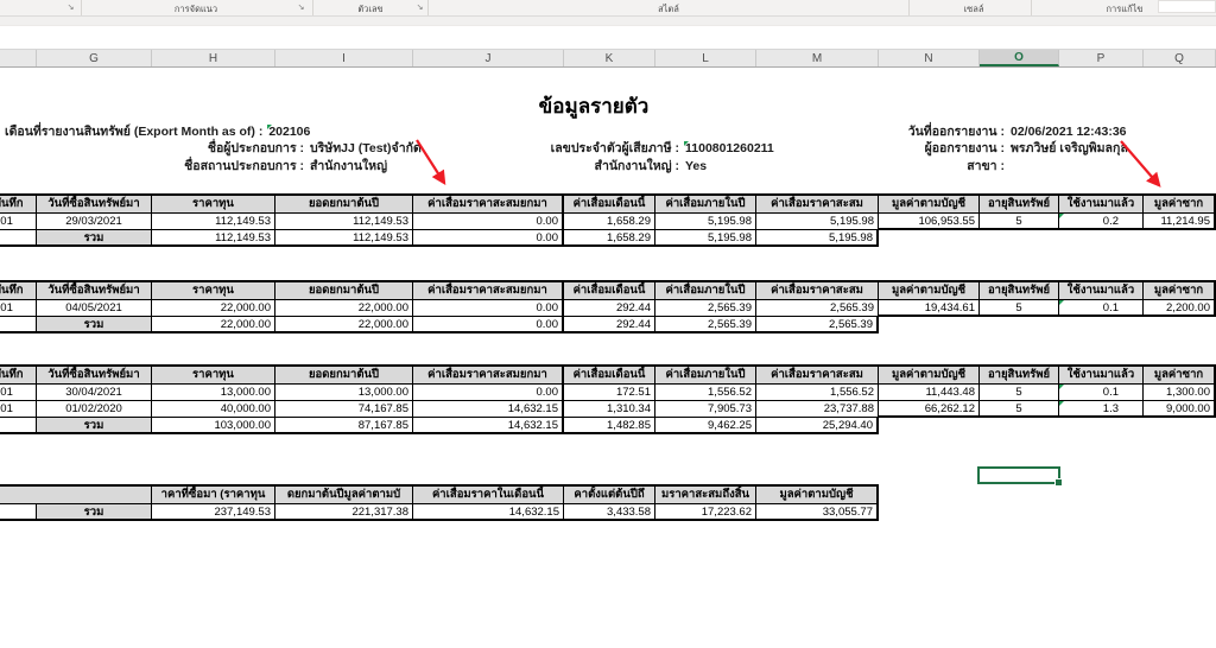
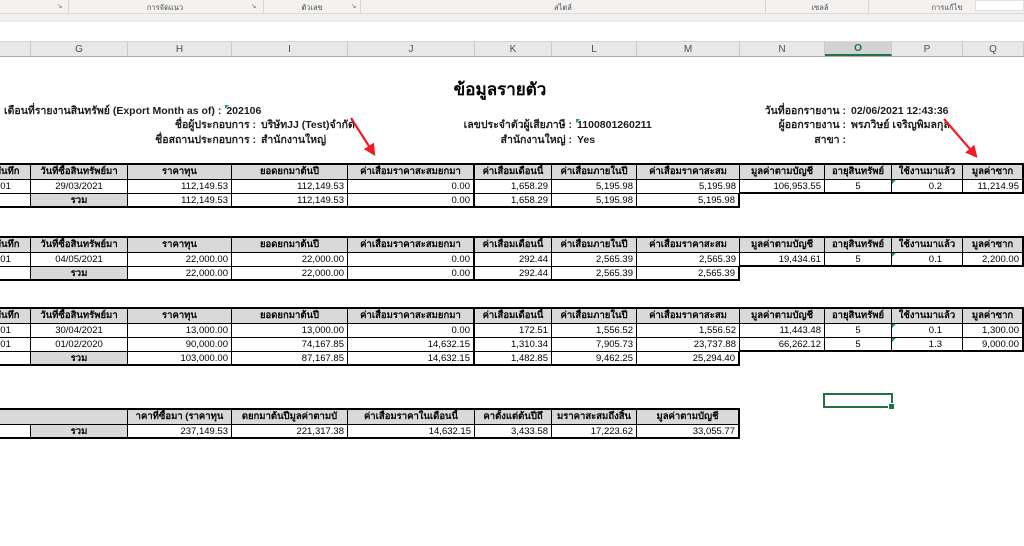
  การจัดแนว
  ตัวเลข
  สไตล์
  เซลล์
  การแก้ไข
  G
  H
  I
  J
  K
  L
  M
  N
  O
  P
  Q
  ข้อมูลรายตัว
  เดือนที่รายงานสินทรัพย์ (Export Month as of) :
  202106
  ชื่อผู้ประกอบการ :
  บริษัทJJ (Test)จำกัด
  ชื่อสถานประกอบการ :
  สำนักงานใหญ่
  เลขประจำตัวผู้เสียภาษี :
  1100801260211
  สำนักงานใหญ่ :
  Yes
  วันที่ออกรายงาน :
  02/06/2021 12:43:36
  ผู้ออกรายงาน :
  พรภวิษย์ เจริญพิมลกุล
  สาขา :
  วันที่ซื้อสินทรัพย์มา
  ราคาทุน
  ยอดยกมาต้นปี
  ค่าเสื่อมราคาสะสมยกมา
  ค่าเสื่อมเดือนนี้
  ค่าเสื่อมภายในปี
  ค่าเสื่อมราคาสะสม
  มูลค่าตามบัญชี
  อายุสินทรัพย์
  ใช้งานมาแล้ว
  มูลค่าซาก
  29/03/2021
  112,149.53
  112,149.53
  0.00
  1,658.29
  5,195.98
  5,195.98
  106,953.55
  5
  0.2
  11,214.95
  รวม
  112,149.53
  112,149.53
  0.00
  1,658.29
  5,195.98
  5,195.98
  วันที่ซื้อสินทรัพย์มา
  ราคาทุน
  ยอดยกมาต้นปี
  ค่าเสื่อมราคาสะสมยกมา
  ค่าเสื่อมเดือนนี้
  ค่าเสื่อมภายในปี
  ค่าเสื่อมราคาสะสม
  มูลค่าตามบัญชี
  อายุสินทรัพย์
  ใช้งานมาแล้ว
  มูลค่าซาก
  04/05/2021
  22,000.00
  22,000.00
  0.00
  292.44
  2,565.39
  2,565.39
  19,434.61
  5
  0.1
  2,200.00
  รวม
  22,000.00
  22,000.00
  0.00
  292.44
  2,565.39
  2,565.39
  วันที่ซื้อสินทรัพย์มา
  ราคาทุน
  ยอดยกมาต้นปี
  ค่าเสื่อมราคาสะสมยกมา
  ค่าเสื่อมเดือนนี้
  ค่าเสื่อมภายในปี
  ค่าเสื่อมราคาสะสม
  มูลค่าตามบัญชี
  อายุสินทรัพย์
  ใช้งานมาแล้ว
  มูลค่าซาก
  30/04/2021
  13,000.00
  13,000.00
  0.00
  172.51
  1,556.52
  1,556.52
  11,443.48
  5
  0.1
  1,300.00
  01/02/2020
- 40,000.00
+ 90,000.00
  74,167.85
  14,632.15
  1,310.34
  7,905.73
  23,737.88
  66,262.12
  5
  1.3
  9,000.00
  รวม
  103,000.00
  87,167.85
  14,632.15
  1,482.85
  9,462.25
  25,294.40
  าคาที่ซื้อมา (ราคาทุน
  ดยกมาต้นปีมูลค่าตามบั
  ค่าเสื่อมราคาในเดือนนี้
  คาตั้งแต่ต้นปีถึ
  มราคาสะสมถึงสิ้น
  มูลค่าตามบัญชี
  รวม
  237,149.53
  221,317.38
  14,632.15
  3,433.58
  17,223.62
  33,055.77
